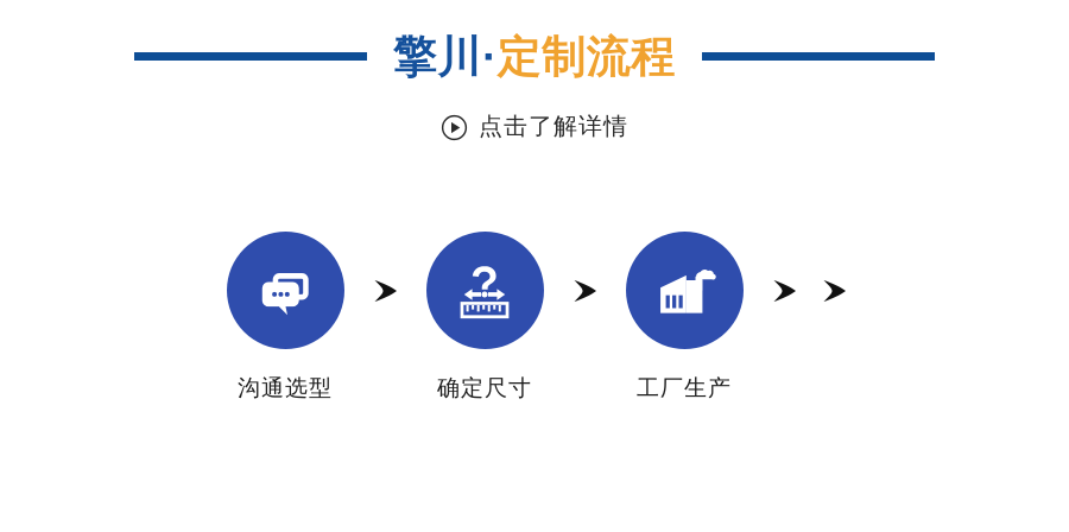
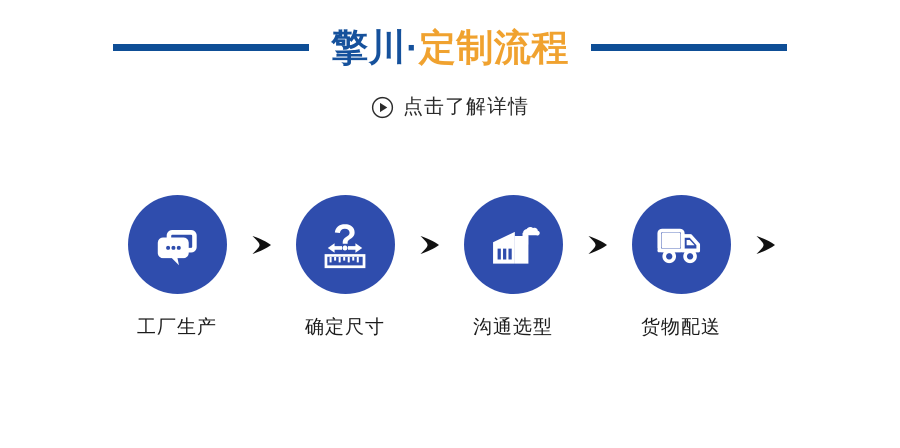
  擎川·
  定制流程
  点击了解详情
- 沟通选型
+ 工厂生产
  确定尺寸
- 工厂生产
+ 沟通选型
+ 货物配送
